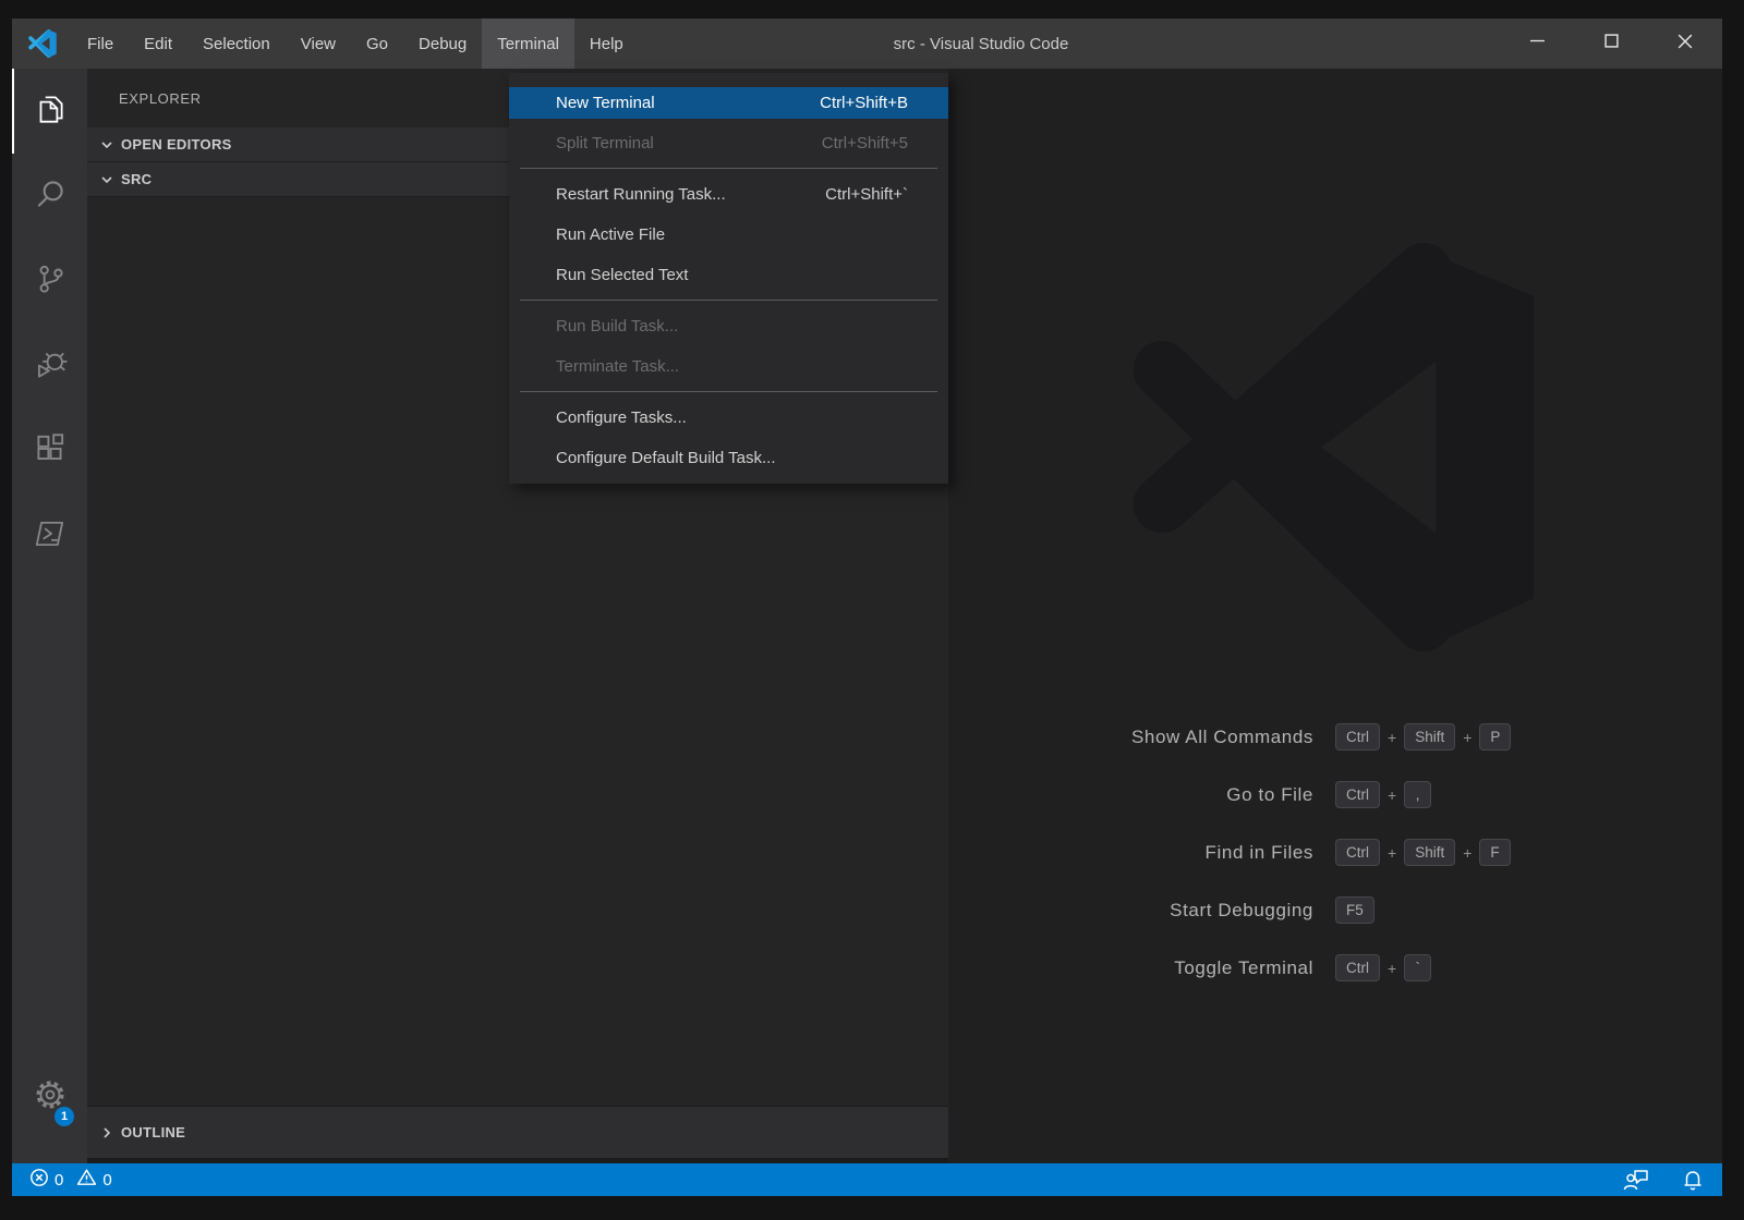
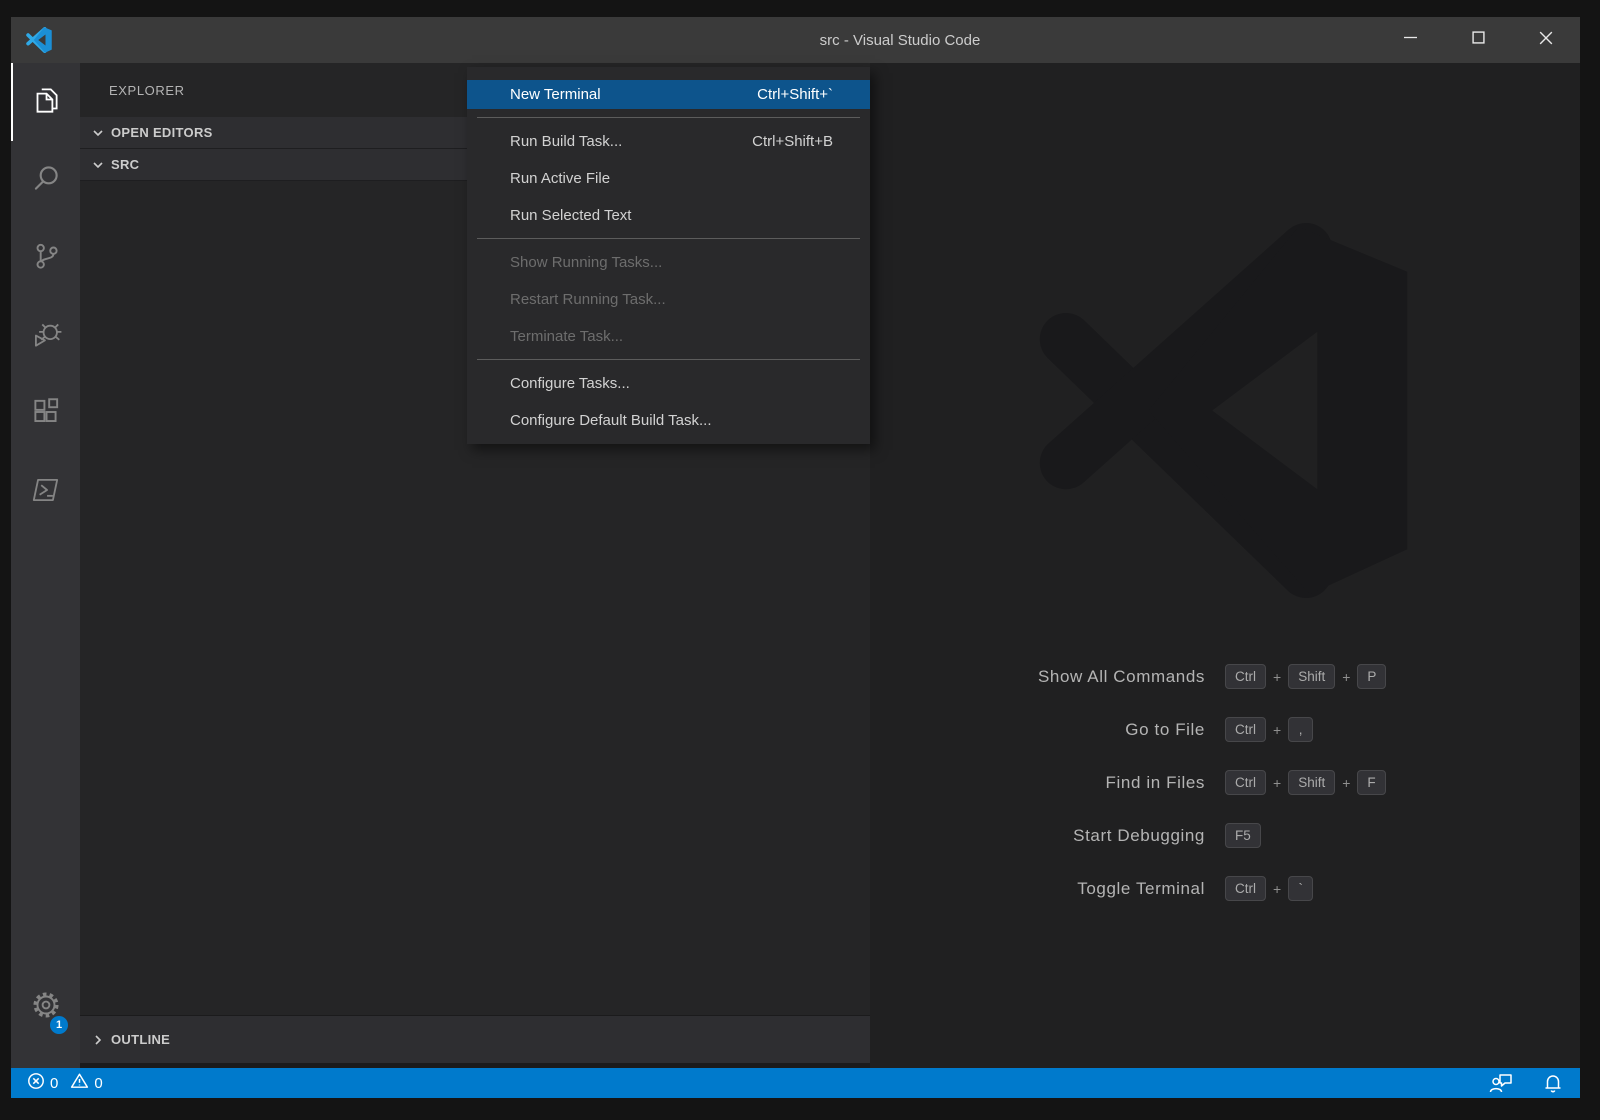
- File
- Edit
- Selection
- View
- Go
- Debug
- Terminal
- Help
  src - Visual Studio Code
  1
  EXPLORER
  OPEN EDITORS
  SRC
  OUTLINE
  Show All Commands
  Ctrl
  +
  Shift
  +
  P
  Go to File
  Ctrl
  +
  ,
  Find in Files
  Ctrl
  +
  Shift
  +
  F
  Start Debugging
  F5
  Toggle Terminal
  Ctrl
  +
  `
  0
  0
  New Terminal
- Ctrl+Shift+B
+ Ctrl+Shift+`
- Split Terminal
- Ctrl+Shift+5
- Restart Running Task...
+ Run Build Task...
- Ctrl+Shift+`
+ Ctrl+Shift+B
  Run Active File
  Run Selected Text
+ Show Running Tasks...
- Run Build Task...
+ Restart Running Task...
  Terminate Task...
  Configure Tasks...
  Configure Default Build Task...
